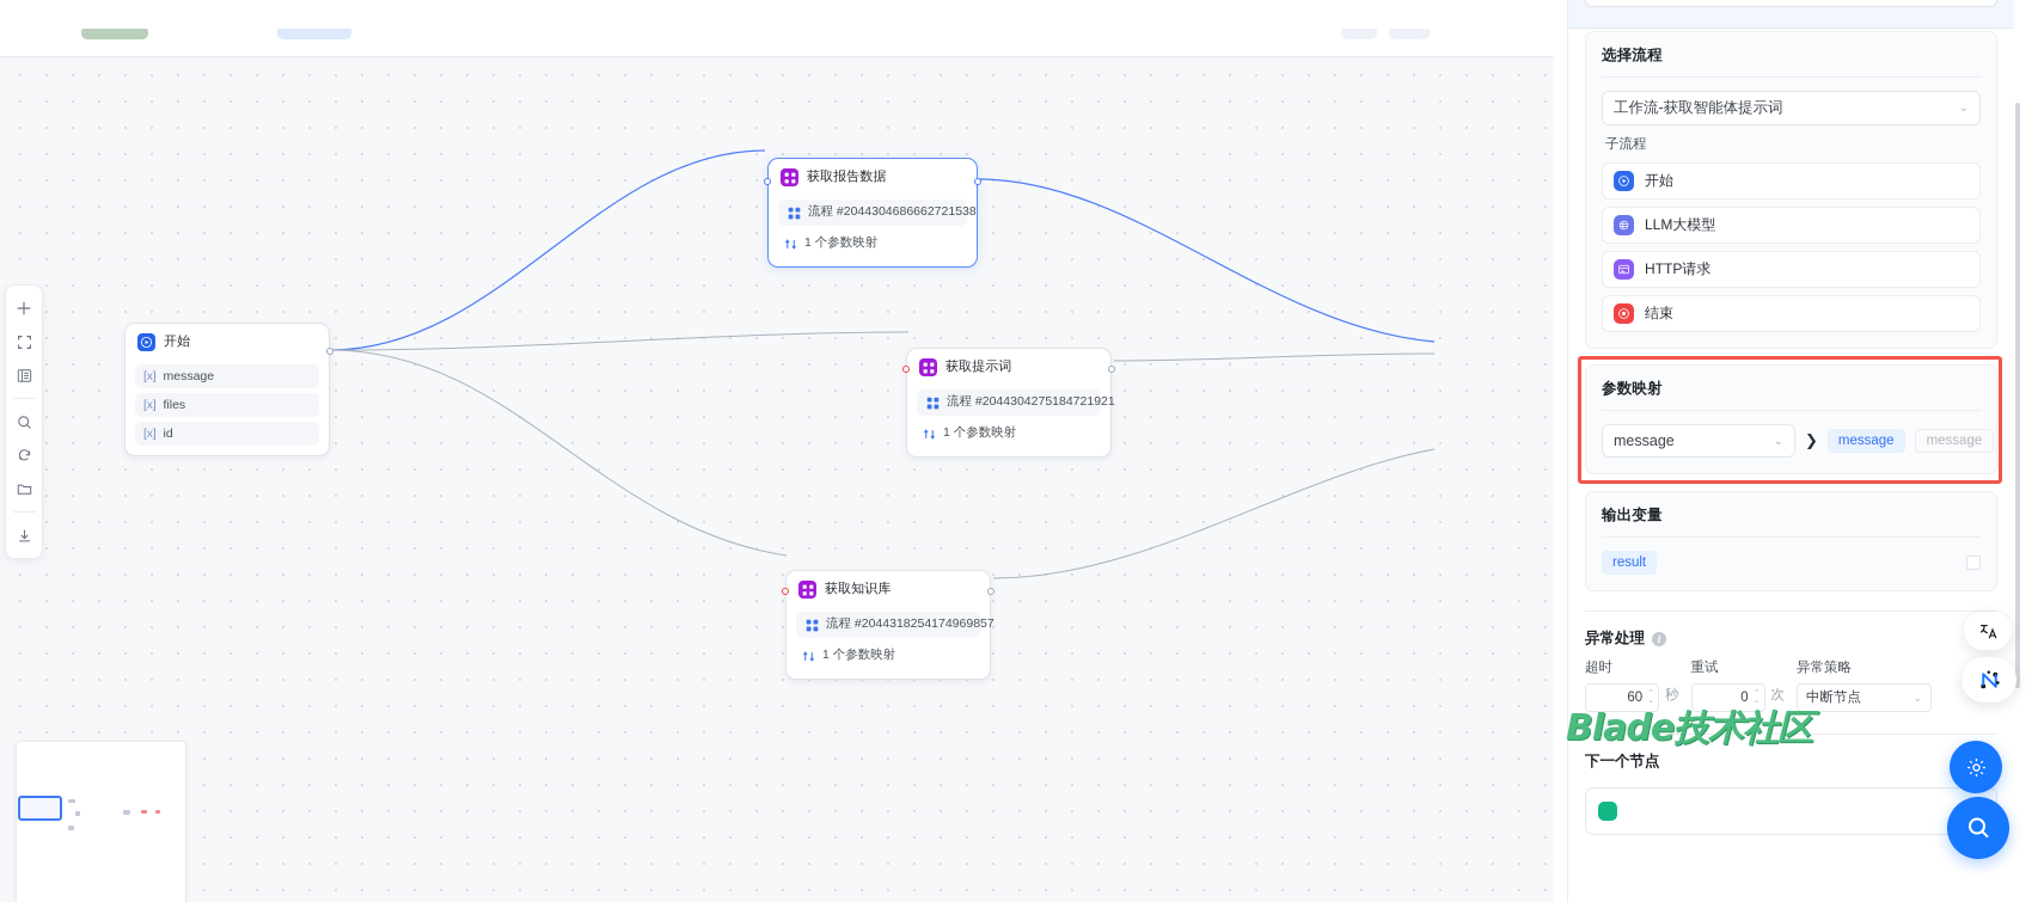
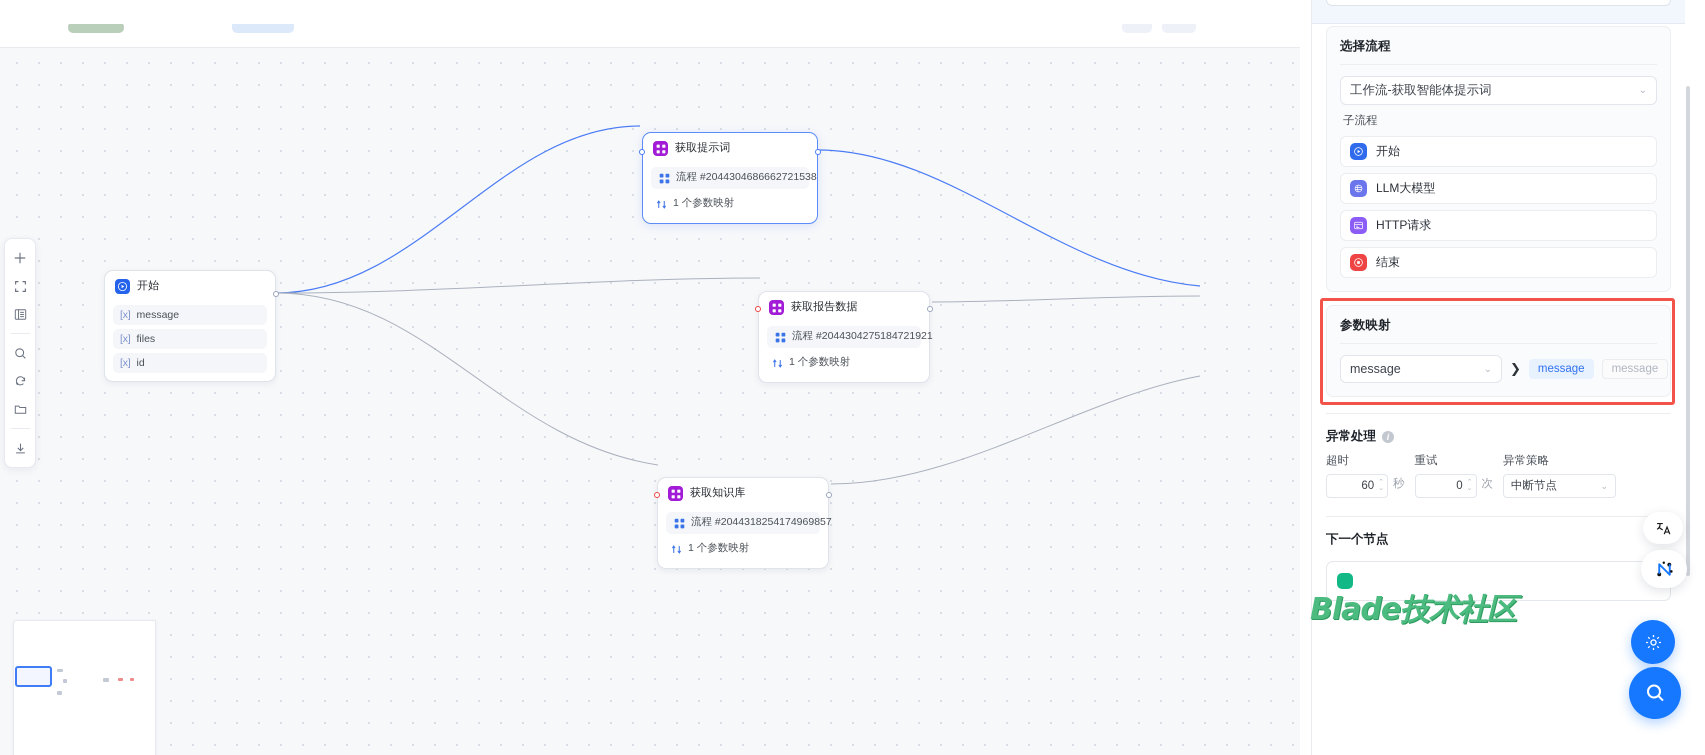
  开始
  [x]
  message
  [x]
  files
  [x]
  id
- 获取报告数据
+ 获取提示词
  流程 #2044304686662721538
  1 个参数映射
- 获取提示词
+ 获取报告数据
  流程 #2044304275184721921
  1 个参数映射
  获取知识库
  流程 #2044318254174969857
  1 个参数映射
  选择流程
  工作流-获取智能体提示词
  ⌄
  子流程
  开始
  LLM大模型
  HTTP请求
  结束
  参数映射
  message
  ⌄
  ❯
  message
  message
- 输出变量
- result
  异常处理
  i
  超时
  60
  秒
  重试
  0
  次
  异常策略
  中断节点
  ⌄
  下一个节点
  Blade技术社区
